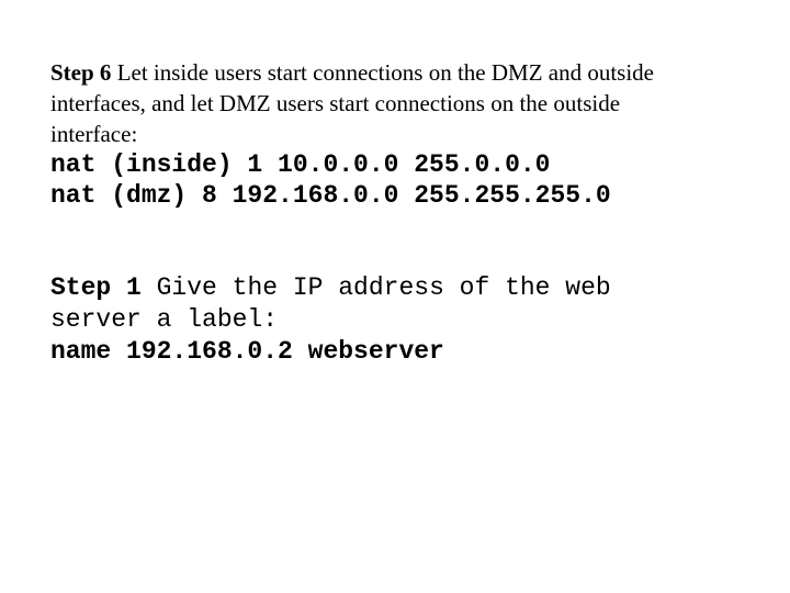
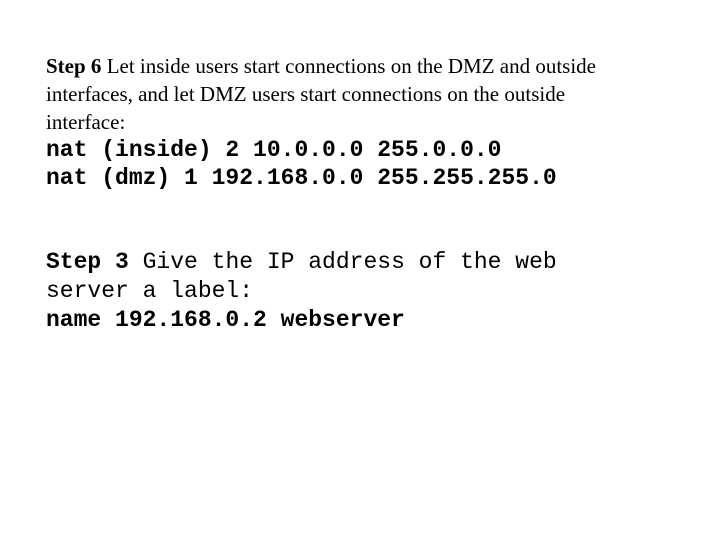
  Step 6 Let inside users start connections on the DMZ and outside interfaces, and let DMZ users start connections on the outside interface:
- nat (inside) 1 10.0.0.0 255.0.0.0
+ nat (inside) 2 10.0.0.0 255.0.0.0
- nat (dmz) 8 192.168.0.0 255.255.255.0
+ nat (dmz) 1 192.168.0.0 255.255.255.0
- Step 1 Give the IP address of the web server a label:
+ Step 3 Give the IP address of the web server a label:
  name 192.168.0.2 webserver
